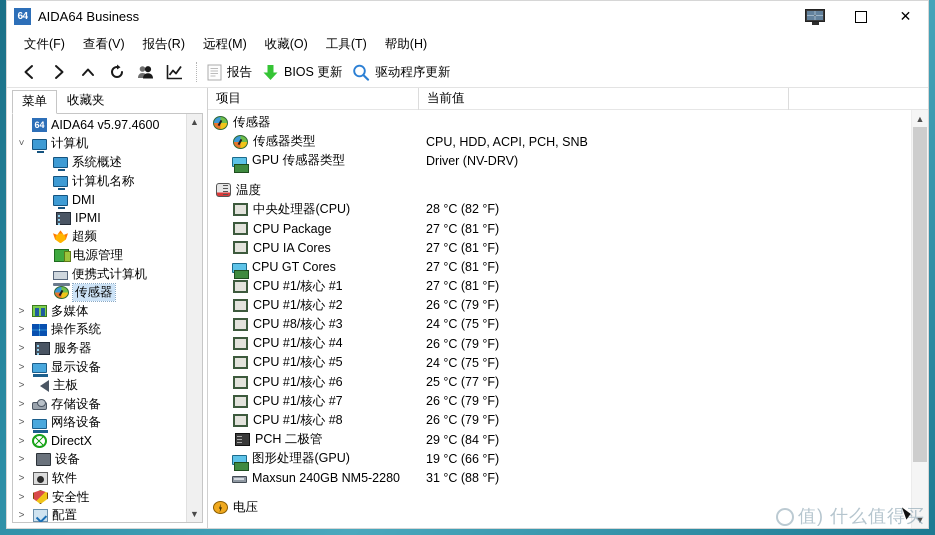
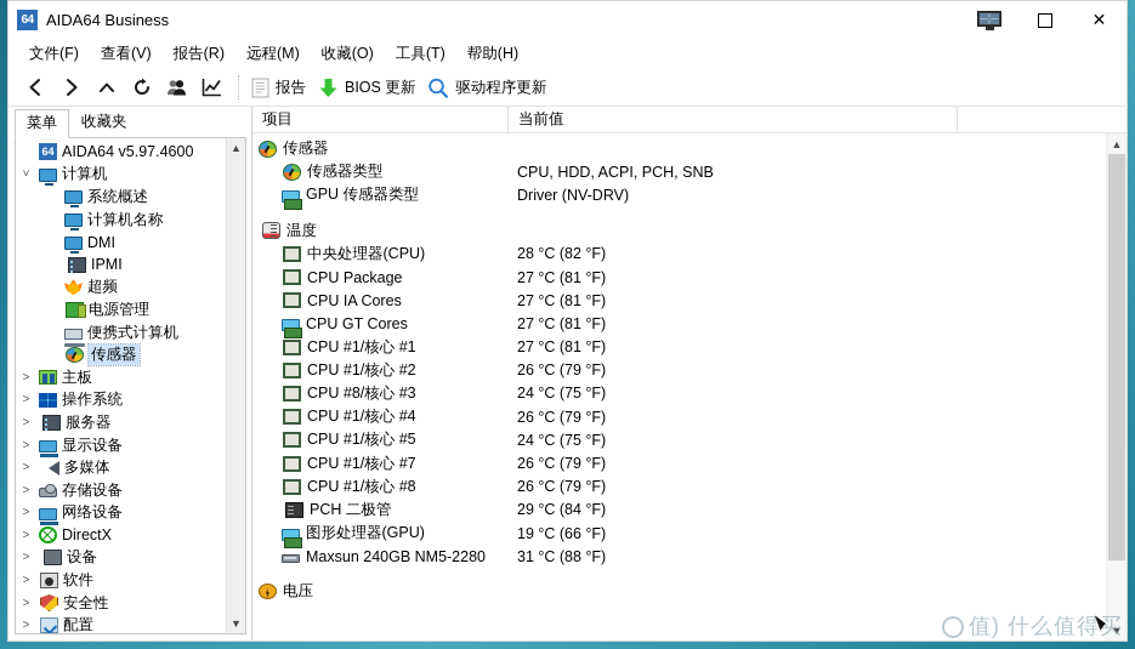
  64
  AIDA64 Business
  ✕
  文件(F)
  查看(V)
  报告(R)
  远程(M)
  收藏(O)
  工具(T)
  帮助(H)
  报告
  BIOS 更新
  驱动程序更新
  菜单
  收藏夹
  64
  AIDA64 v5.97.4600
  ˅
  计算机
  系统概述
  计算机名称
  DMI
  IPMI
  超频
  电源管理
  便携式计算机
  传感器
  ˃
- 多媒体
+ 主板
  ˃
  操作系统
  ˃
  服务器
  ˃
  显示设备
  ˃
- 主板
+ 多媒体
  ˃
  存储设备
  ˃
  网络设备
  ˃
  DirectX
  ˃
  设备
  ˃
  软件
  ˃
  安全性
  ˃
  配置
  ▲
  ▼
  项目
  当前值
  传感器
  传感器类型
  CPU, HDD, ACPI, PCH, SNB
  GPU 传感器类型
  Driver (NV-DRV)
  温度
  中央处理器(CPU)
  28 °C (82 °F)
  CPU Package
  27 °C (81 °F)
  CPU IA Cores
  27 °C (81 °F)
  CPU GT Cores
  27 °C (81 °F)
  CPU #1/核心 #1
  27 °C (81 °F)
  CPU #1/核心 #2
  26 °C (79 °F)
  CPU #8/核心 #3
  24 °C (75 °F)
  CPU #1/核心 #4
  26 °C (79 °F)
  CPU #1/核心 #5
  24 °C (75 °F)
- CPU #1/核心 #6
- 25 °C (77 °F)
  CPU #1/核心 #7
  26 °C (79 °F)
  CPU #1/核心 #8
  26 °C (79 °F)
  PCH 二极管
  29 °C (84 °F)
  图形处理器(GPU)
  19 °C (66 °F)
  Maxsun 240GB NM5-2280
  31 °C (88 °F)
  电压
  ▲
  ▼
  值) 什么值得买
